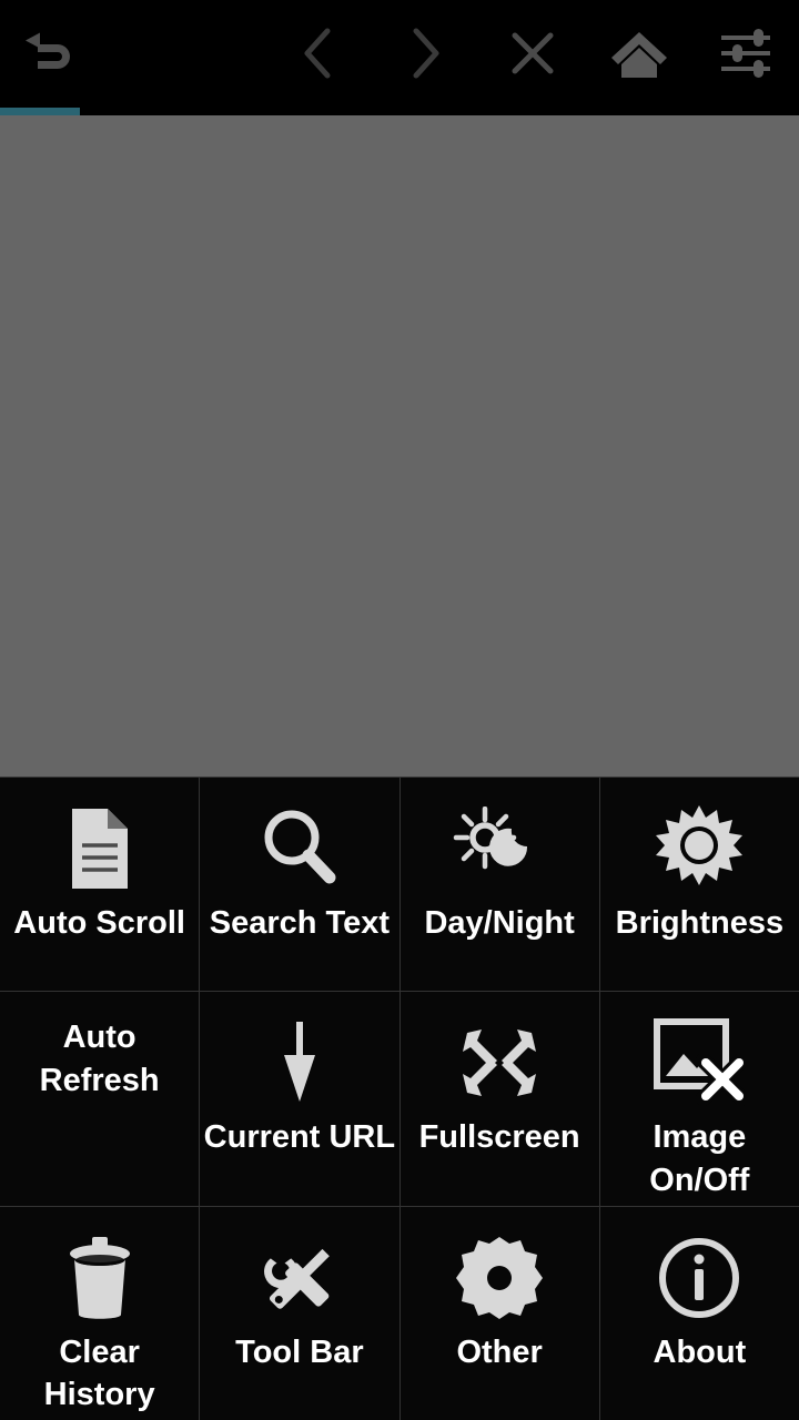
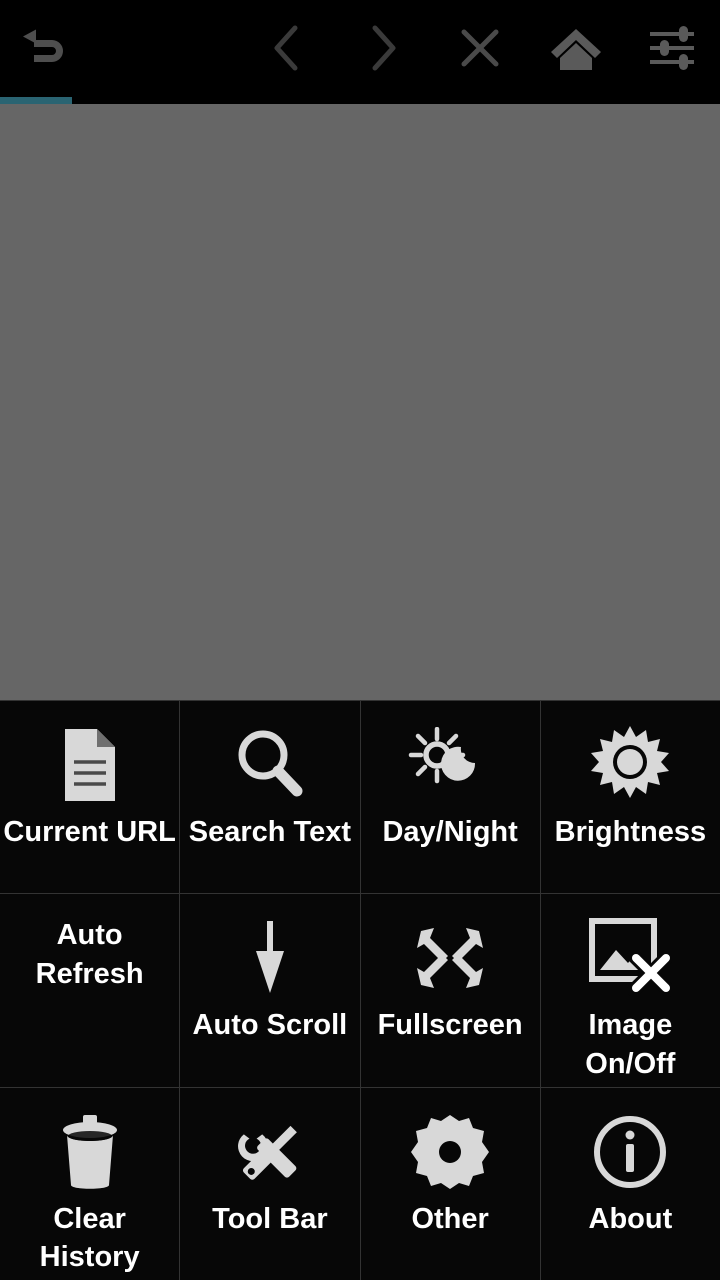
- Auto Scroll
+ Current URL
  Search Text
  Day/Night
  Brightness
  Auto Refresh
- Current URL
+ Auto Scroll
  Fullscreen
  Image On/Off
  Clear History
  Tool Bar
  Other
  About
